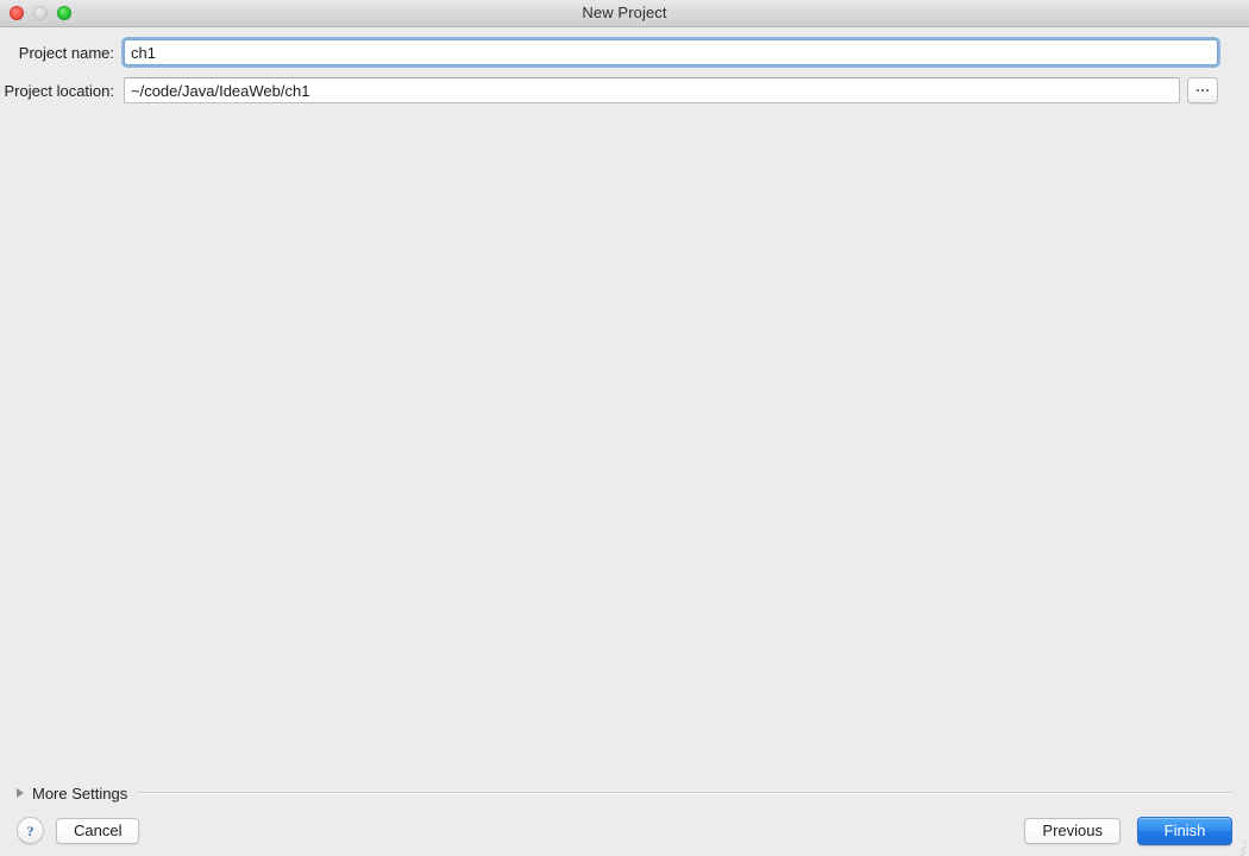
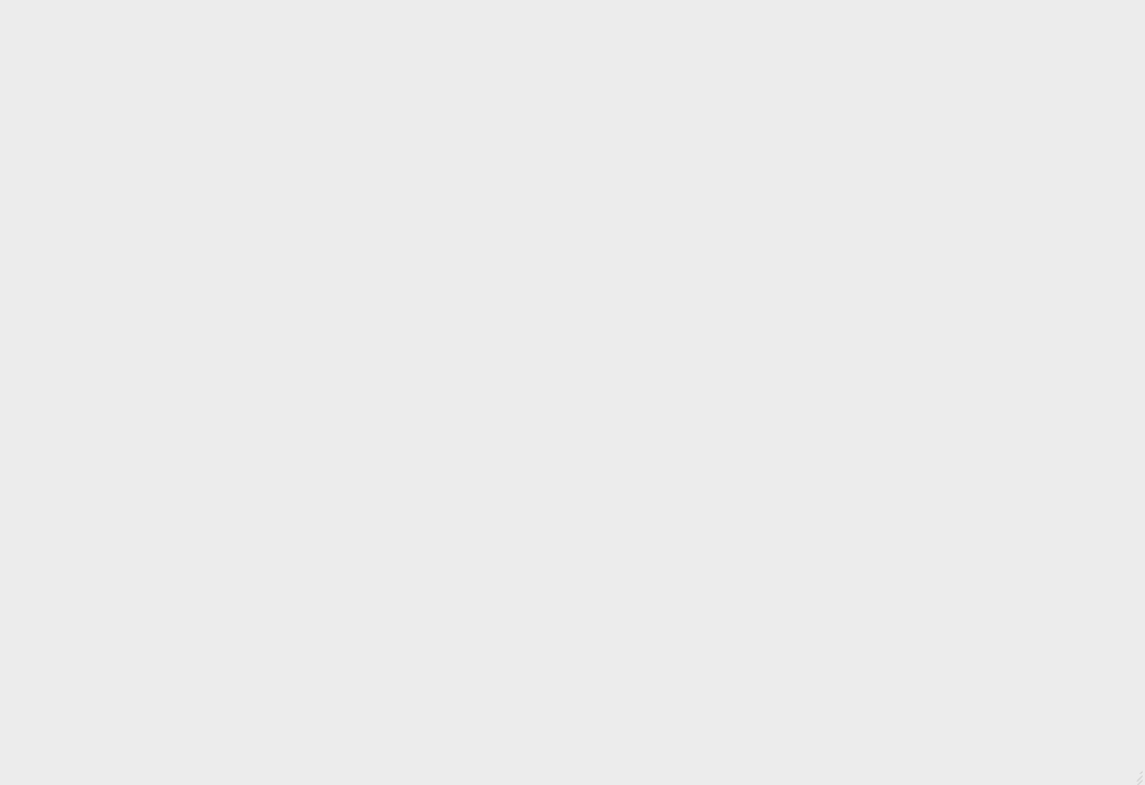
- New Project
- Project name:
- ch1
- Project location:
- ~/code/Java/IdeaWeb/ch1
- More Settings
- ?
- Cancel
- Previous
- Finish
